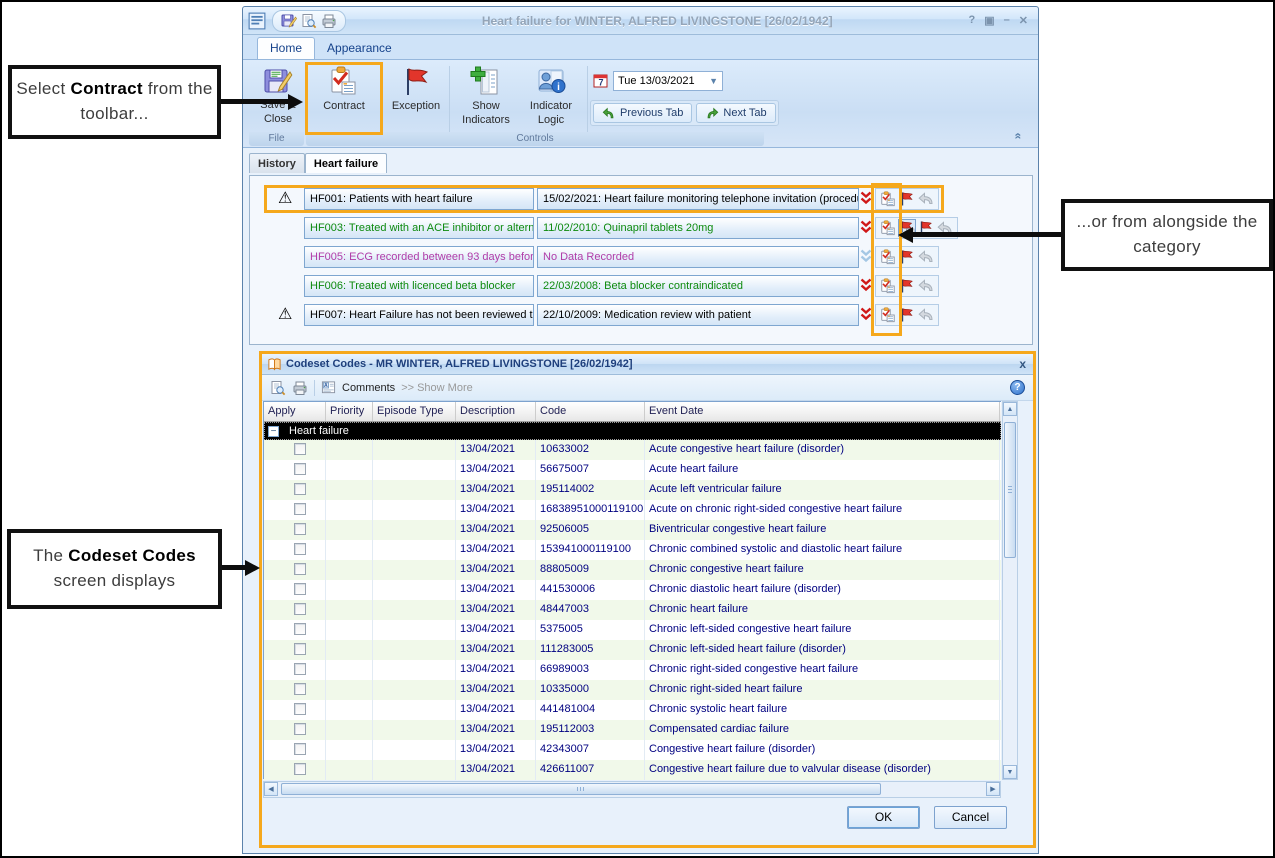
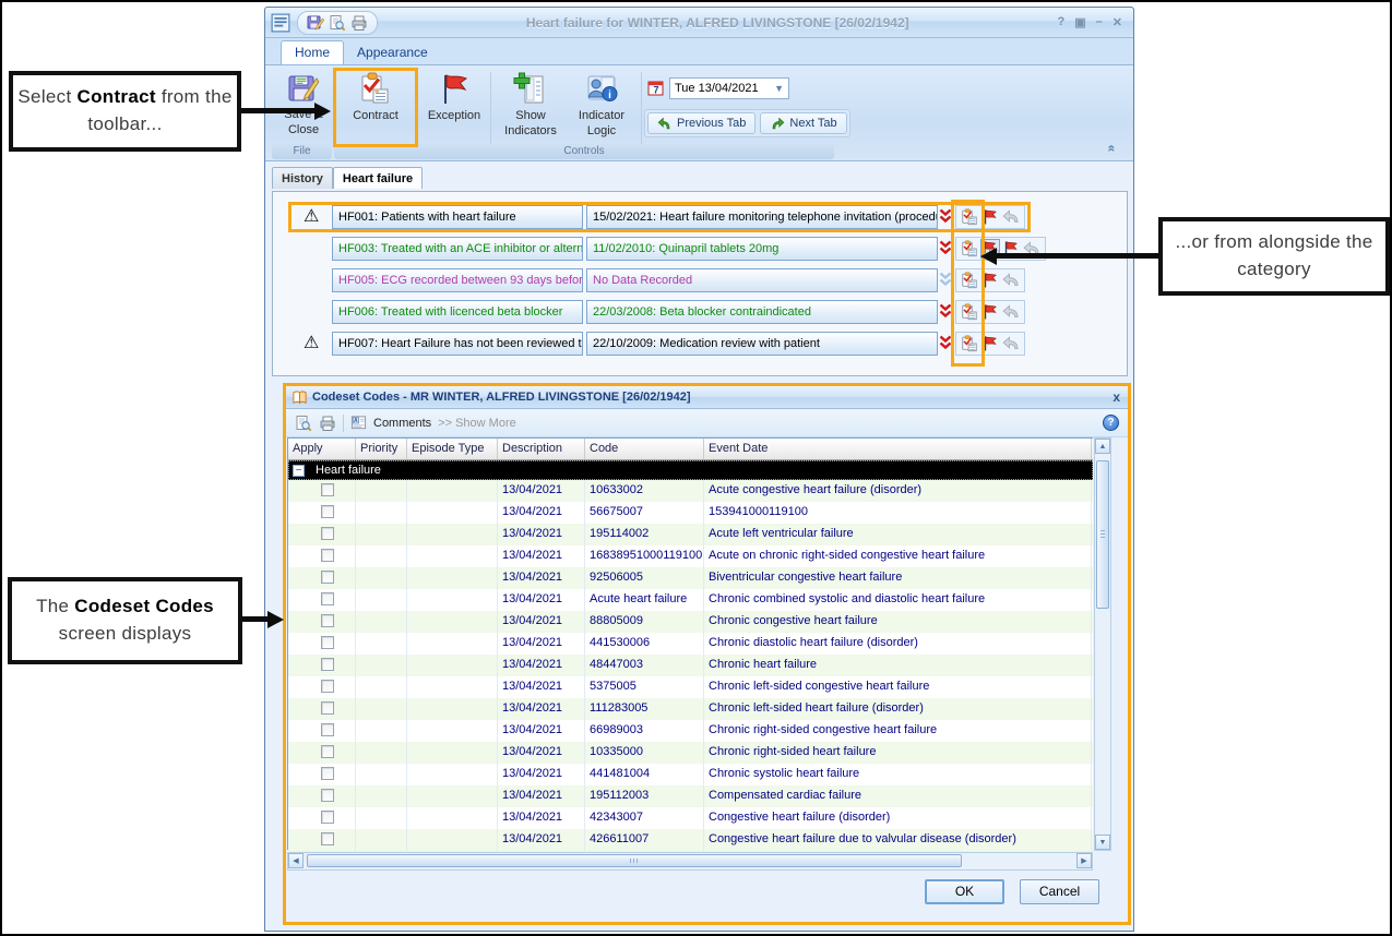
  Heart failure for WINTER, ALFRED LIVINGSTONE [26/02/1942]
  ?
  ▣
  –
  ✕
  Home
  Appearance
  File
  Controls
  Save &
  Close
  Contract
  Exception
  Show
  Indicators
  i
  Indicator
  Logic
  7
- Tue 13/03/2021
+ Tue 13/04/2021
  ▼
  Previous Tab
  Next Tab
  History
  Heart failure
  ⚠
  HF001: Patients with heart failure
  15/02/2021: Heart failure monitoring telephone invitation (proced
  HF003: Treated with an ACE inhibitor or altern
  11/02/2010: Quinapril tablets 20mg
  HF005: ECG recorded between 93 days befor
  No Data Recorded
  HF006: Treated with licenced beta blocker
  22/03/2008: Beta blocker contraindicated
  ⚠
  HF007: Heart Failure has not been reviewed t
  22/10/2009: Medication review with patient
  Codeset Codes - MR WINTER, ALFRED LIVINGSTONE [26/02/1942]
  x
  Comments
  >> Show More
  ?
  Apply
  Priority
  Episode Type
  Description
  Code
  Event Date
  −
  Heart failure
  13/04/2021
  10633002
  Acute congestive heart failure (disorder)
  13/04/2021
  56675007
- Acute heart failure
+ 153941000119100
  13/04/2021
  195114002
  Acute left ventricular failure
  13/04/2021
  16838951000119100
  Acute on chronic right-sided congestive heart failure
  13/04/2021
  92506005
  Biventricular congestive heart failure
  13/04/2021
- 153941000119100
+ Acute heart failure
  Chronic combined systolic and diastolic heart failure
  13/04/2021
  88805009
  Chronic congestive heart failure
  13/04/2021
  441530006
  Chronic diastolic heart failure (disorder)
  13/04/2021
  48447003
  Chronic heart failure
  13/04/2021
  5375005
  Chronic left-sided congestive heart failure
  13/04/2021
  111283005
  Chronic left-sided heart failure (disorder)
  13/04/2021
  66989003
  Chronic right-sided congestive heart failure
  13/04/2021
  10335000
  Chronic right-sided heart failure
  13/04/2021
  441481004
  Chronic systolic heart failure
  13/04/2021
  195112003
  Compensated cardiac failure
  13/04/2021
  42343007
  Congestive heart failure (disorder)
  13/04/2021
  426611007
  Congestive heart failure due to valvular disease (disorder)
  OK
  Cancel
  Select Contract from the toolbar...
  ...or from alongside the category
  The Codeset Codes screen displays
